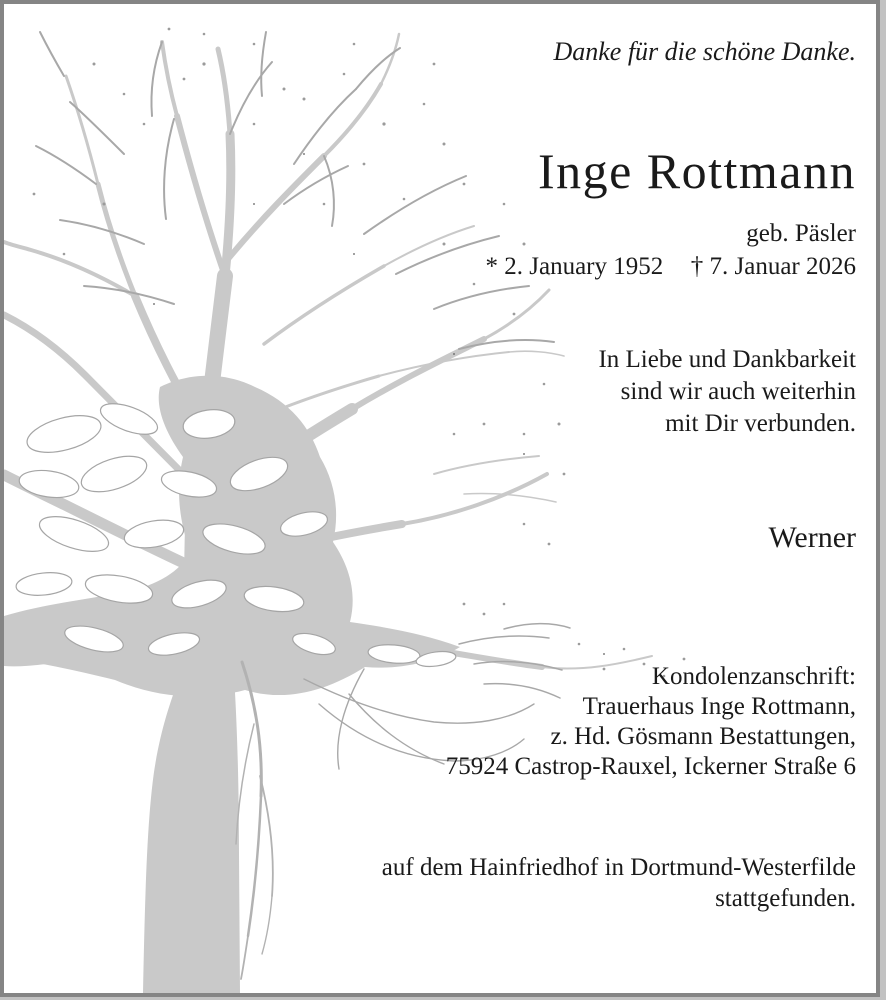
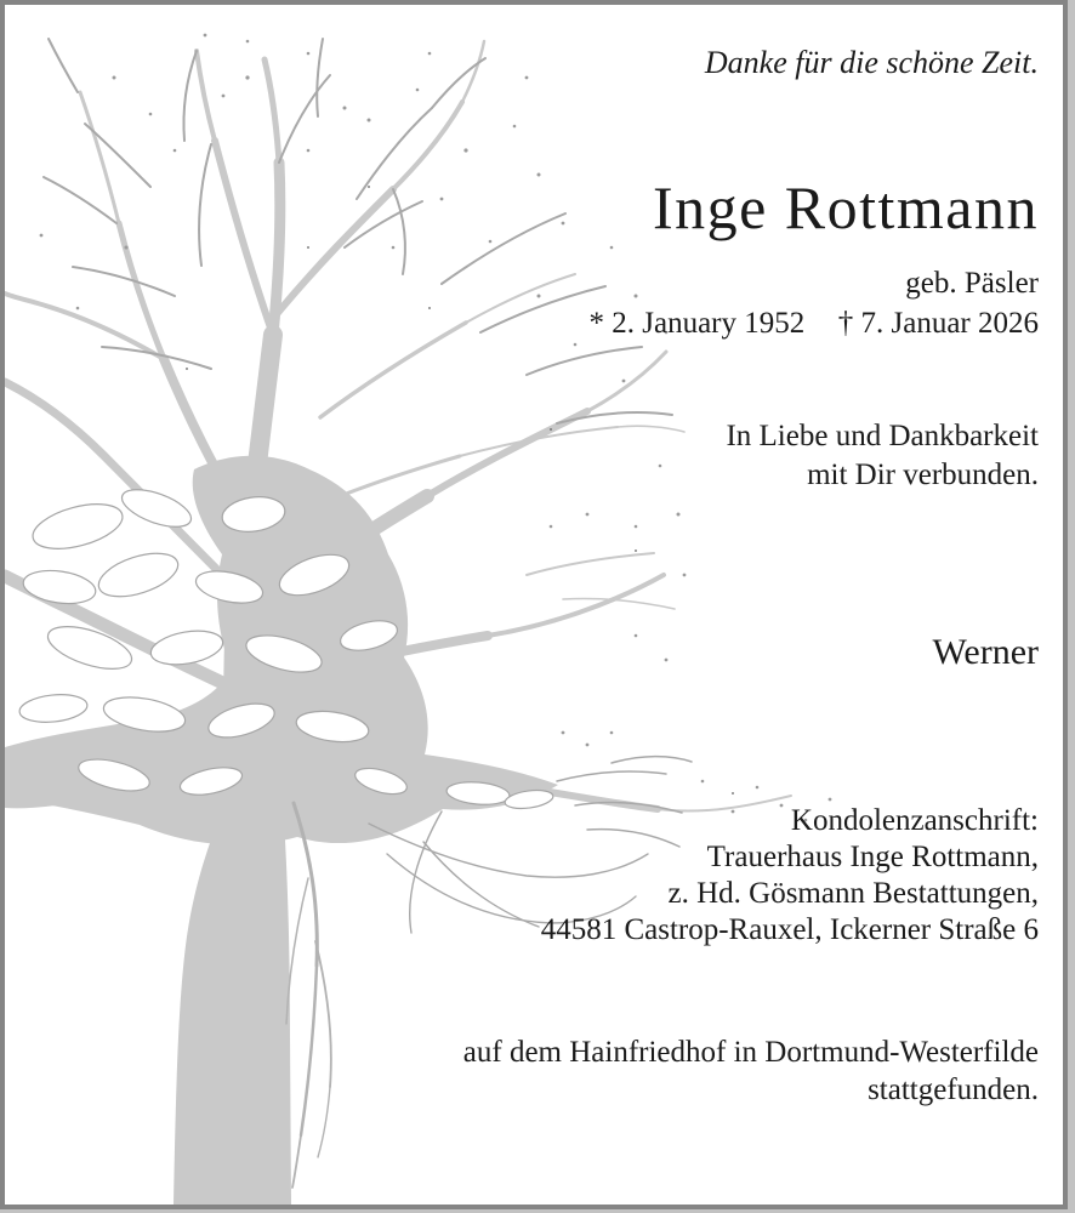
- Danke für die schöne Danke.
+ Danke für die schöne Zeit.
  Inge Rottmann
  geb. Päsler
  * 2. January 1952 † 7. Januar 2026
  In Liebe und Dankbarkeit
- sind wir auch weiterhin
  mit Dir verbunden.
  Werner
  Kondolenzanschrift:
  Trauerhaus Inge Rottmann,
  z. Hd. Gösmann Bestattungen,
- 75924 Castrop-Rauxel, Ickerner Straße 6
+ 44581 Castrop-Rauxel, Ickerner Straße 6
  auf dem Hainfriedhof in Dortmund-Westerfilde
  stattgefunden.
